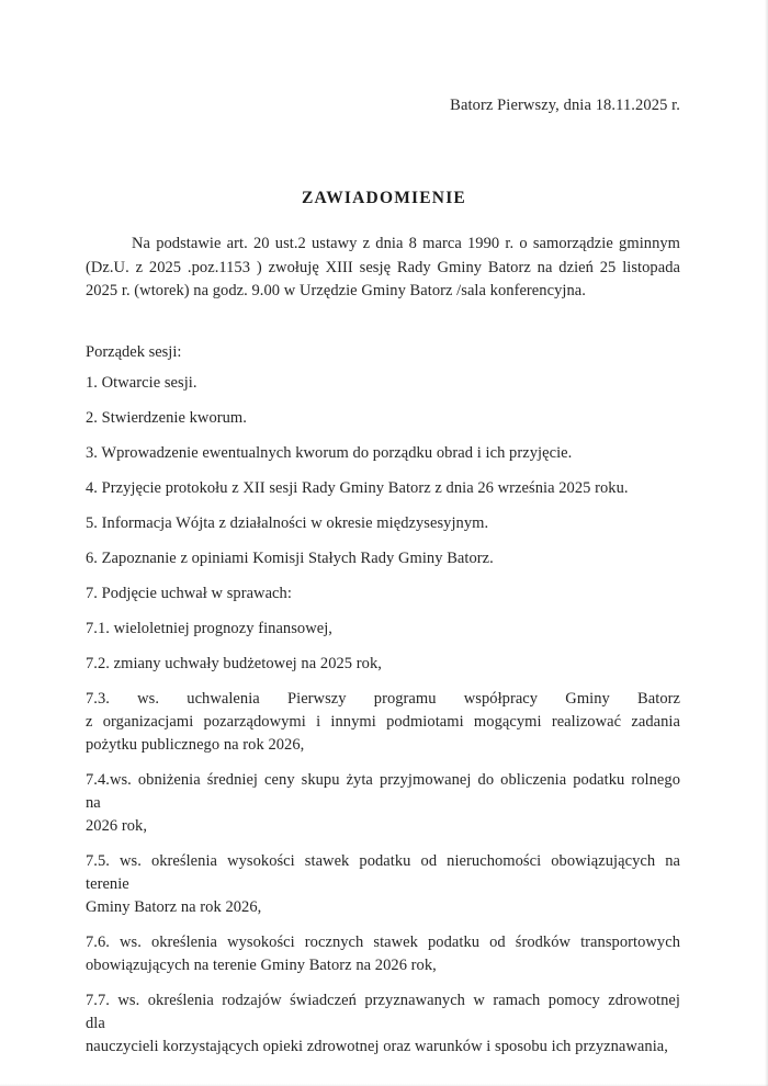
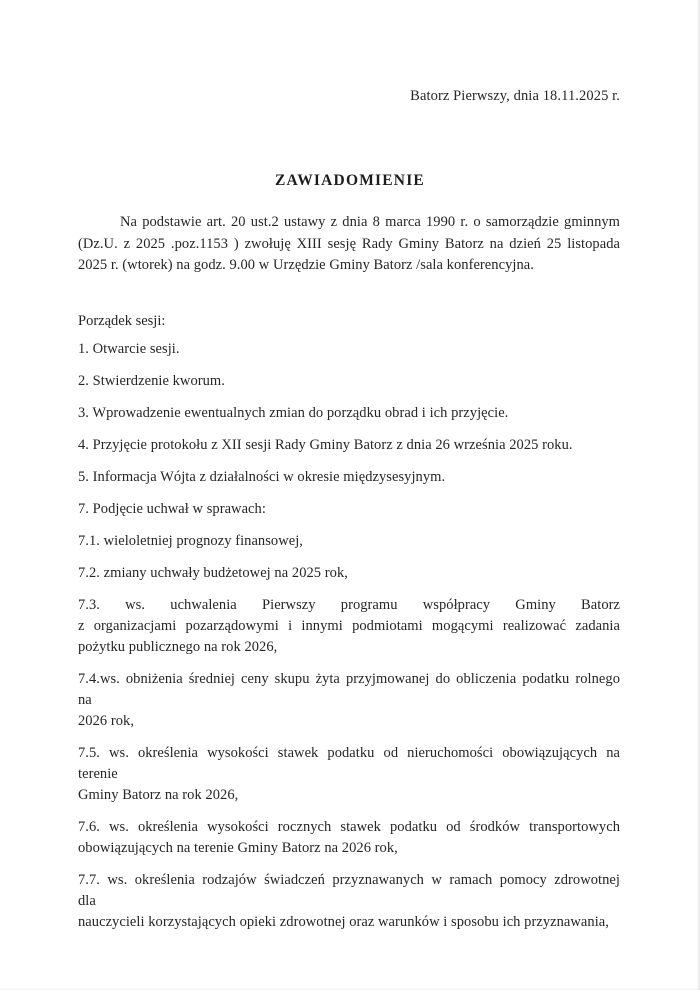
  Batorz Pierwszy, dnia 18.11.2025 r.
  ZAWIADOMIENIE
  Na podstawie art. 20 ust.2 ustawy z dnia 8 marca 1990 r. o samorządzie gminnym (Dz.U. z 2025 .poz.1153 ) zwołuję XIII sesję Rady Gminy Batorz na dzień 25 listopada 2025 r. (wtorek) na godz. 9.00 w Urzędzie Gminy Batorz /sala konferencyjna.
  Porządek sesji:
  1. Otwarcie sesji.
  2. Stwierdzenie kworum.
- 3. Wprowadzenie ewentualnych kworum do porządku obrad i ich przyjęcie.
+ 3. Wprowadzenie ewentualnych zmian do porządku obrad i ich przyjęcie.
  4. Przyjęcie protokołu z XII sesji Rady Gminy Batorz z dnia 26 września 2025 roku.
  5. Informacja Wójta z działalności w okresie międzysesyjnym.
- 6. Zapoznanie z opiniami Komisji Stałych Rady Gminy Batorz.
  7. Podjęcie uchwał w sprawach:
  7.1. wieloletniej prognozy finansowej,
  7.2. zmiany uchwały budżetowej na 2025 rok,
  7.3. ws. uchwalenia Pierwszy programu współpracy Gminy Batorz
  z organizacjami pozarządowymi i innymi podmiotami mogącymi realizować zadania pożytku publicznego na rok 2026,
  7.4.ws. obniżenia średniej ceny skupu żyta przyjmowanej do obliczenia podatku rolnego na
  2026 rok,
  7.5. ws. określenia wysokości stawek podatku od nieruchomości obowiązujących na terenie
  Gminy Batorz na rok 2026,
  7.6. ws. określenia wysokości rocznych stawek podatku od środków transportowych
  obowiązujących na terenie Gminy Batorz na 2026 rok,
  7.7. ws. określenia rodzajów świadczeń przyznawanych w ramach pomocy zdrowotnej dla
  nauczycieli korzystających opieki zdrowotnej oraz warunków i sposobu ich przyznawania,
